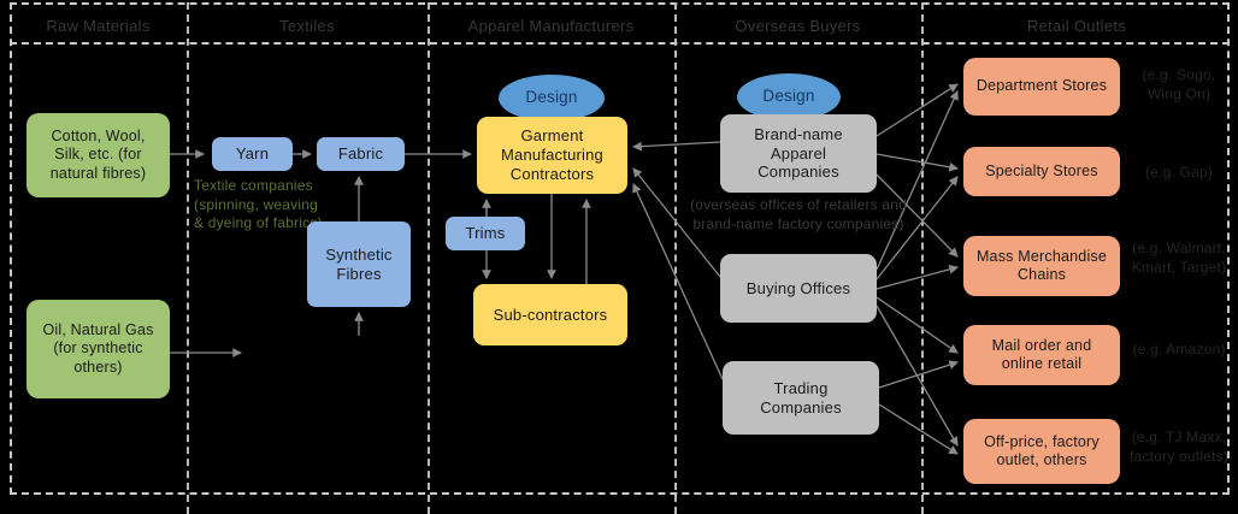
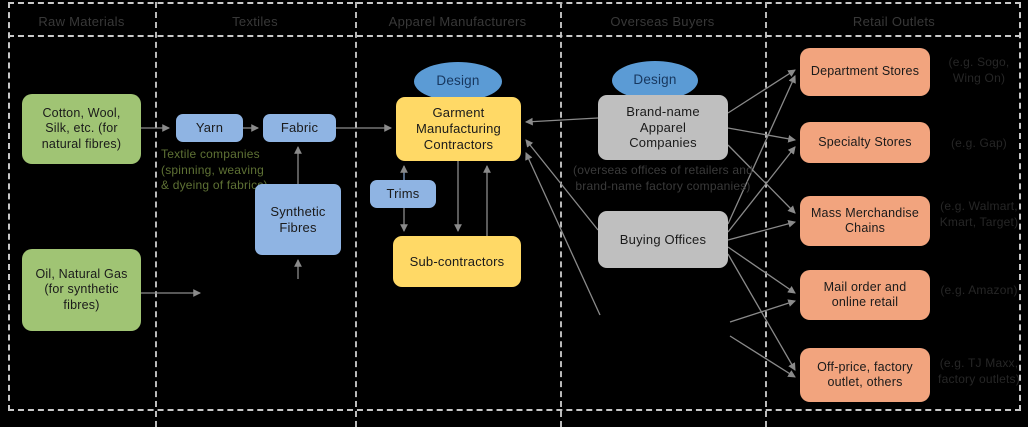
  Raw Materials
  Textiles
  Apparel Manufacturers
  Overseas Buyers
  Retail Outlets
  Cotton, Wool, Silk, etc. (for natural fibres)
- Oil, Natural Gas (for synthetic others)
+ Oil, Natural Gas (for synthetic fibres)
  Yarn
  Fabric
  Textile companies (spinning, weaving & dyeing of fabric
  Synthetic Fibres
  Design
  Garment Manufacturing Contractors
  Trims
  Sub-contractors
  Design
  Brand-name Apparel Companies
  (overseas offices of retailers and brand-name factory companies)
  Buying Offices
- Trading Companies
  Department Stores
  (e.g. Sogo, Wing On)
  Specialty Stores
  (e.g. Gap)
  Mass Merchandise Chains
  (e.g. Walmart, Kmart, Target)
  Mail order and online retail
  (e.g. Amazon)
  Off-price, factory outlet, others
  (e.g. TJ Maxx, factory outlets)
